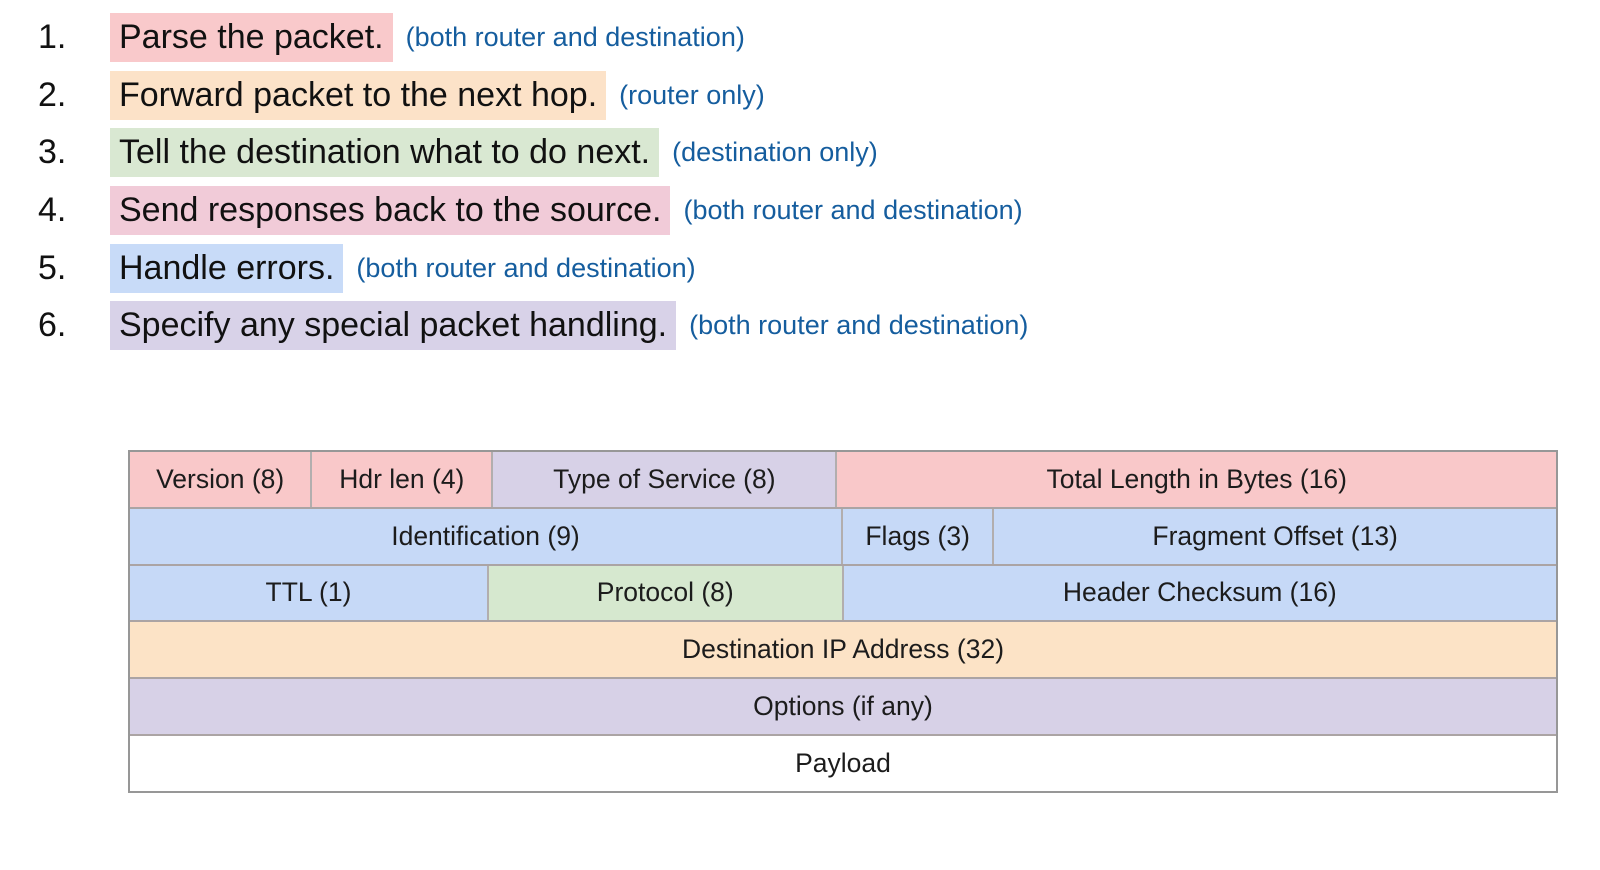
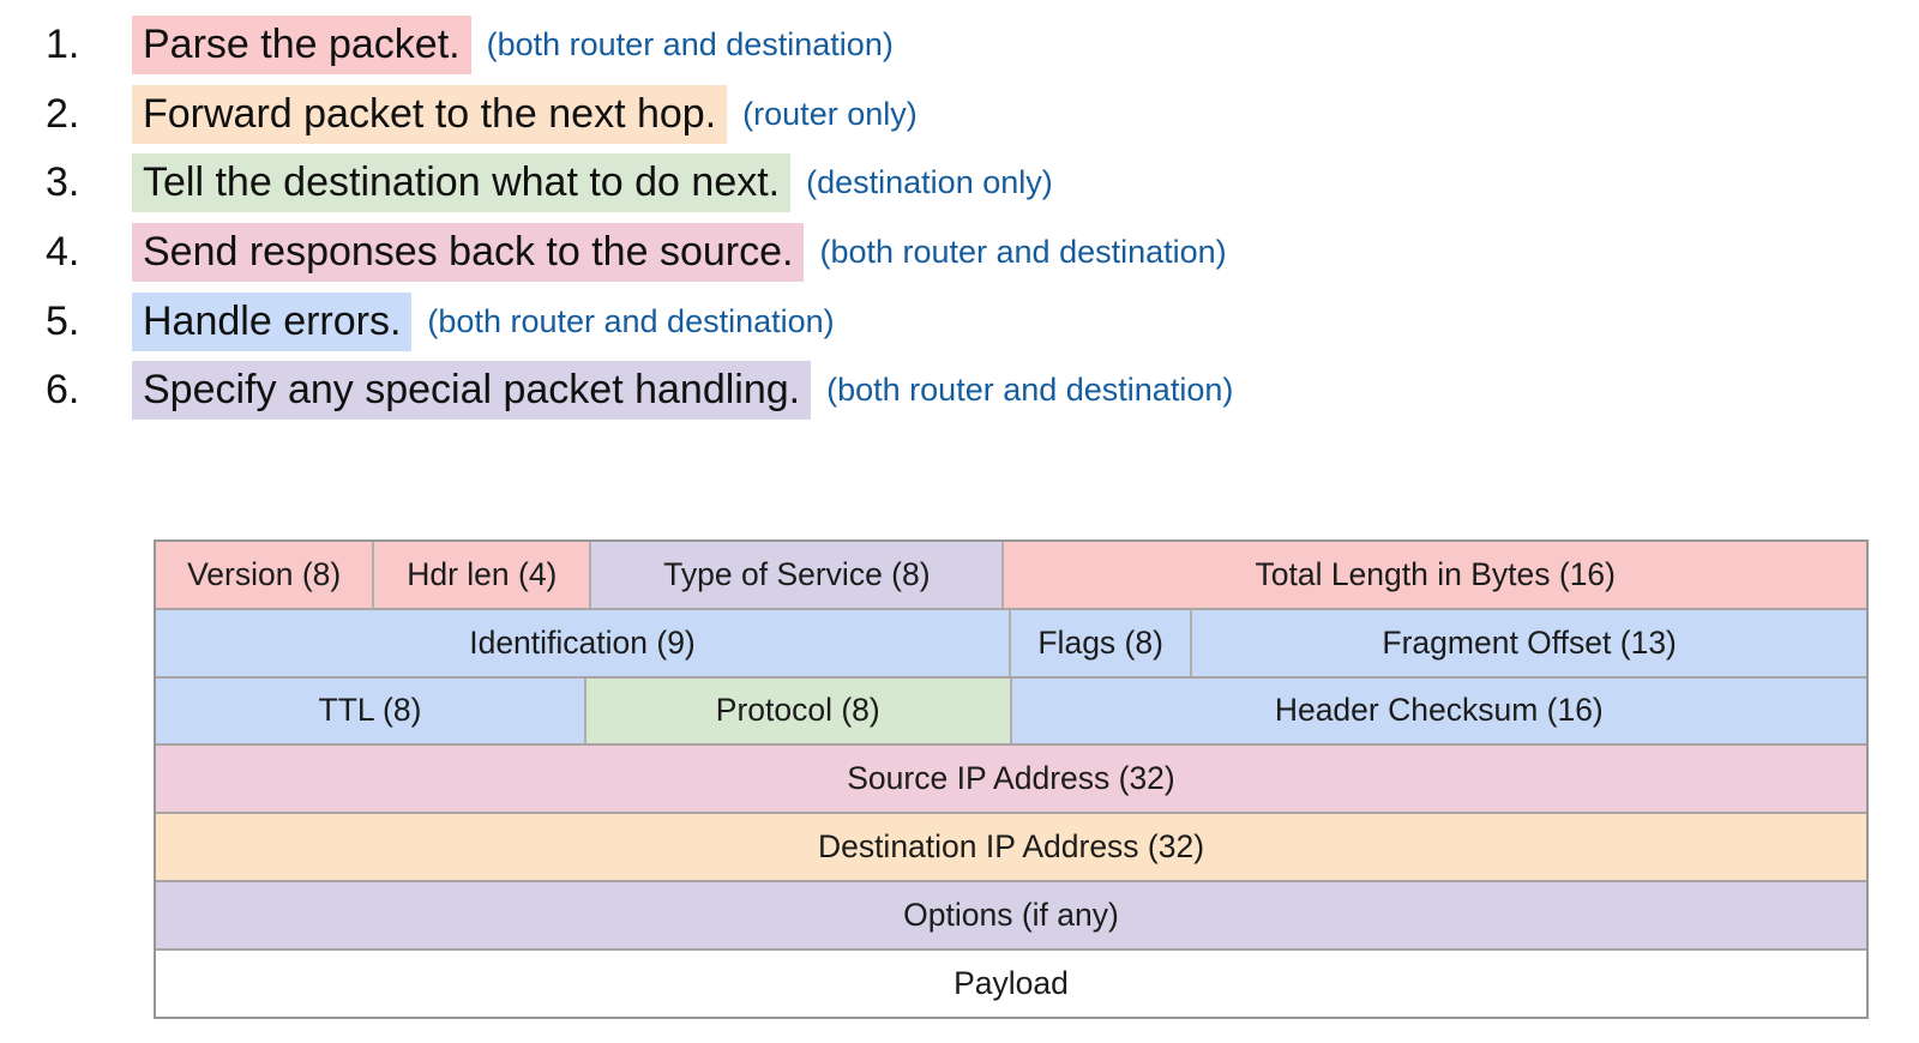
  1.
  Parse the packet.
  (both router and destination)
  2.
  Forward packet to the next hop.
  (router only)
  3.
  Tell the destination what to do next.
  (destination only)
  4.
  Send responses back to the source.
  (both router and destination)
  5.
  Handle errors.
  (both router and destination)
  6.
  Specify any special packet handling.
  (both router and destination)
  Version (8)
  Hdr len (4)
  Type of Service (8)
  Total Length in Bytes (16)
  Identification (9)
- Flags (3)
+ Flags (8)
  Fragment Offset (13)
- TTL (1)
+ TTL (8)
  Protocol (8)
  Header Checksum (16)
+ Source IP Address (32)
  Destination IP Address (32)
  Options (if any)
  Payload
